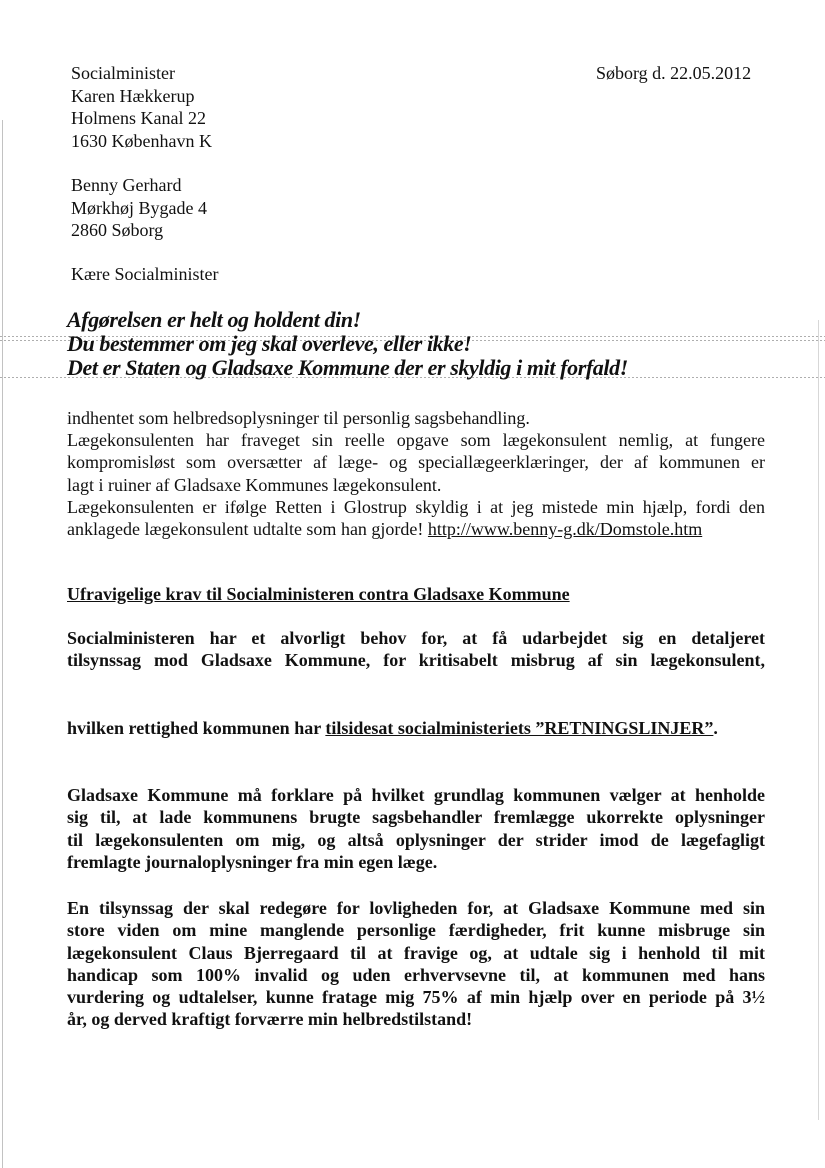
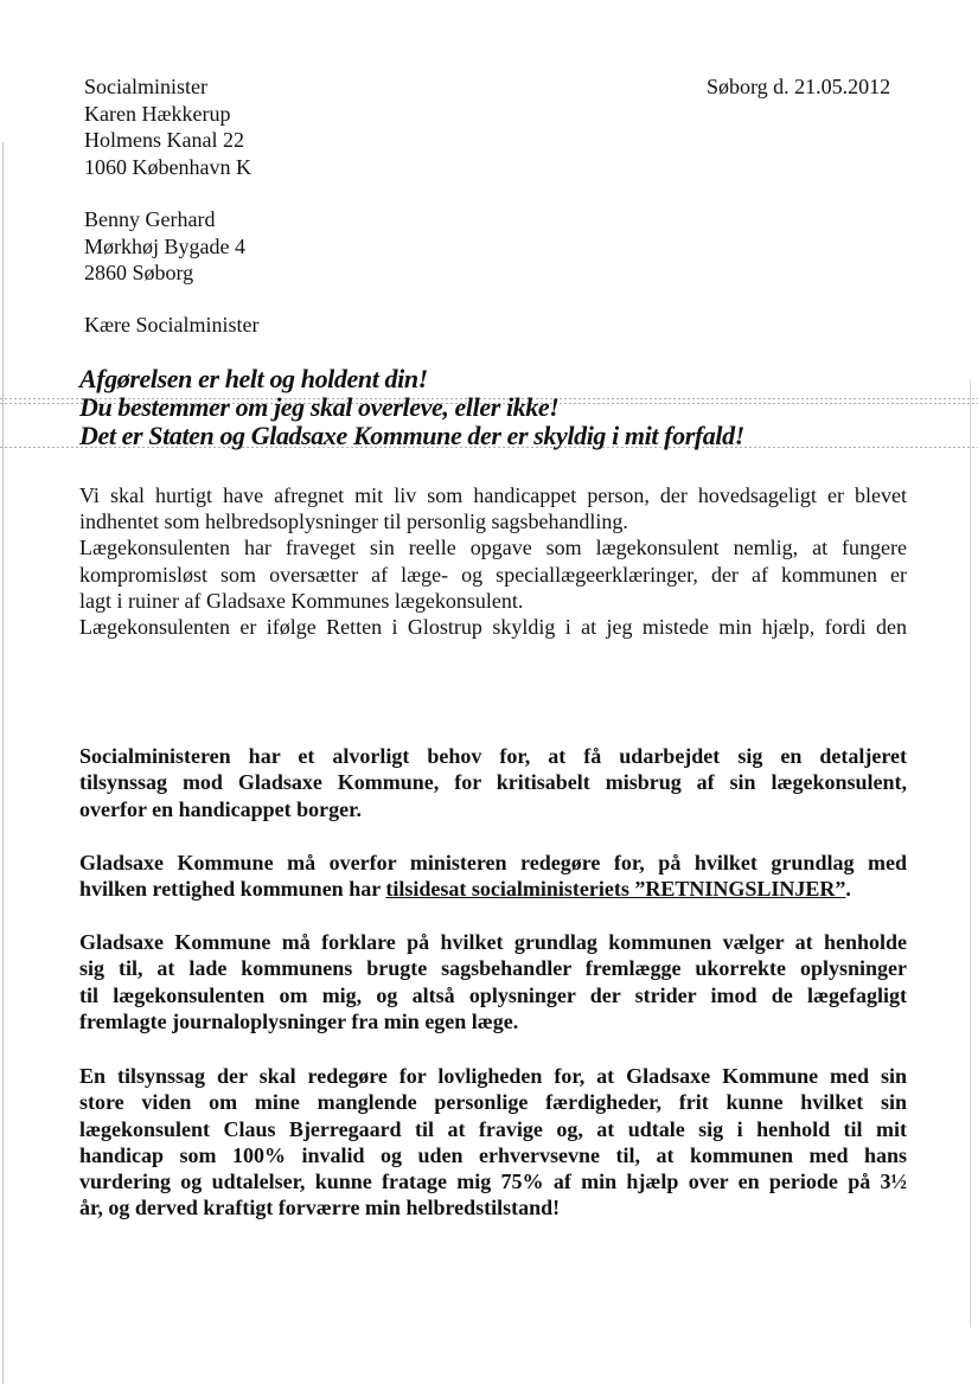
  Socialminister
  Karen Hækkerup
  Holmens Kanal 22
- 1630 København K
+ 1060 København K
- Søborg d. 22.05.2012
+ Søborg d. 21.05.2012
  Benny Gerhard
  Mørkhøj Bygade 4
  2860 Søborg
  Kære Socialminister
  Afgørelsen er helt og holdent din!
  Du bestemmer om jeg skal overleve, eller ikke!
  Det er Staten og Gladsaxe Kommune der er skyldig i mit forfald!
+ Vi skal hurtigt have afregnet mit liv som handicappet person, der hovedsageligt er blevet
  indhentet som helbredsoplysninger til personlig sagsbehandling.
  Lægekonsulenten har fraveget sin reelle opgave som lægekonsulent nemlig, at fungere
  kompromisløst som oversætter af læge- og speciallægeerklæringer, der af kommunen er
  lagt i ruiner af Gladsaxe Kommunes lægekonsulent.
  Lægekonsulenten er ifølge Retten i Glostrup skyldig i at jeg mistede min hjælp, fordi den
- anklagede lægekonsulent udtalte som han gjorde! http://www.benny-g.dk/Domstole.htm
- Ufravigelige krav til Socialministeren contra Gladsaxe Kommune
  Socialministeren har et alvorligt behov for, at få udarbejdet sig en detaljeret
  tilsynssag mod Gladsaxe Kommune, for kritisabelt misbrug af sin lægekonsulent,
+ overfor en handicappet borger.
+ Gladsaxe Kommune må overfor ministeren redegøre for, på hvilket grundlag med
  hvilken rettighed kommunen har tilsidesat socialministeriets ”RETNINGSLINJER”.
  Gladsaxe Kommune må forklare på hvilket grundlag kommunen vælger at henholde
  sig til, at lade kommunens brugte sagsbehandler fremlægge ukorrekte oplysninger
  til lægekonsulenten om mig, og altså oplysninger der strider imod de lægefagligt
  fremlagte journaloplysninger fra min egen læge.
  En tilsynssag der skal redegøre for lovligheden for, at Gladsaxe Kommune med sin
- store viden om mine manglende personlige færdigheder, frit kunne misbruge sin
+ store viden om mine manglende personlige færdigheder, frit kunne hvilket sin
  lægekonsulent Claus Bjerregaard til at fravige og, at udtale sig i henhold til mit
  handicap som 100% invalid og uden erhvervsevne til, at kommunen med hans
  vurdering og udtalelser, kunne fratage mig 75% af min hjælp over en periode på 3½
  år, og derved kraftigt forværre min helbredstilstand!
